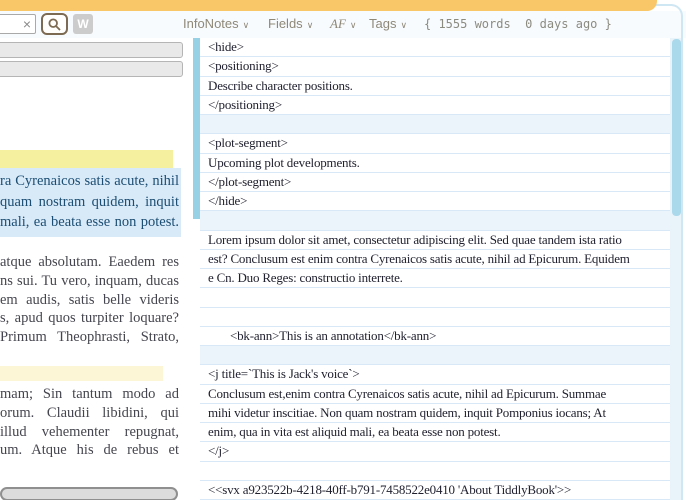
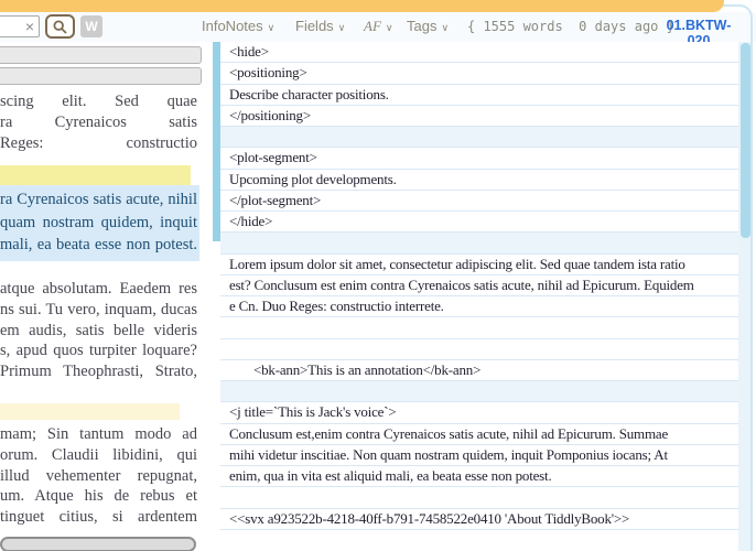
  ×
  W
  InfoNotes ∨
  Fields ∨
  AF ∨
  Tags ∨
  { 1555 words 0 days ago }
+ 01.BKTW-020
+ scing elit. Sed quae
+ ra Cyrenaicos satis
+ Reges: constructio
  ra Cyrenaicos satis acute, nihil
  quam nostram quidem, inquit
  mali, ea beata esse non potest.
  atque absolutam. Eaedem res
  ns sui. Tu vero, inquam, ducas
  em audis, satis belle videris
  s, apud quos turpiter loquare?
  Primum Theophrasti, Strato,
  mam; Sin tantum modo ad
  orum. Claudii libidini, qui
  illud vehementer repugnat,
  um. Atque his de rebus et
+ tinguet citius, si ardentem
  <hide>
  <positioning>
  Describe character positions.
  </positioning>
  <plot-segment>
  Upcoming plot developments.
  </plot-segment>
  </hide>
  Lorem ipsum dolor sit amet, consectetur adipiscing elit. Sed quae tandem ista ratio
  est? Conclusum est enim contra Cyrenaicos satis acute, nihil ad Epicurum. Equidem
  e Cn. Duo Reges: constructio interrete.
  <bk-ann>This is an annotation</bk-ann>
  <j title=`This is Jack's voice`>
  Conclusum est,enim contra Cyrenaicos satis acute, nihil ad Epicurum. Summae
  mihi videtur inscitiae. Non quam nostram quidem, inquit Pomponius iocans; At
  enim, qua in vita est aliquid mali, ea beata esse non potest.
- </j>
  <<svx a923522b-4218-40ff-b791-7458522e0410 'About TiddlyBook'>>
